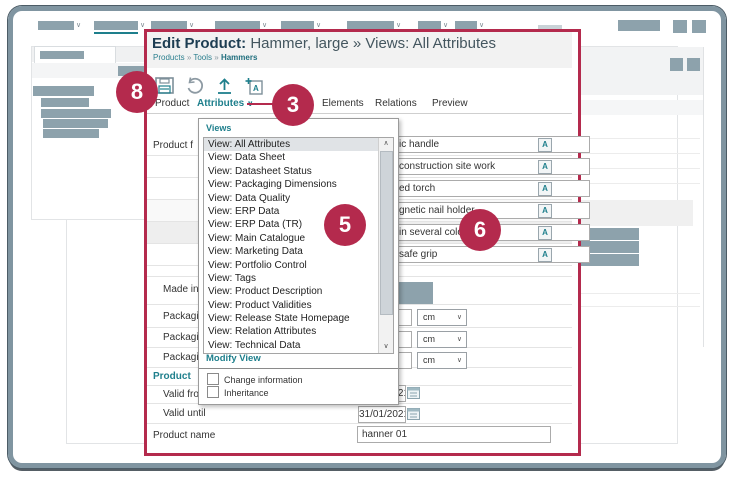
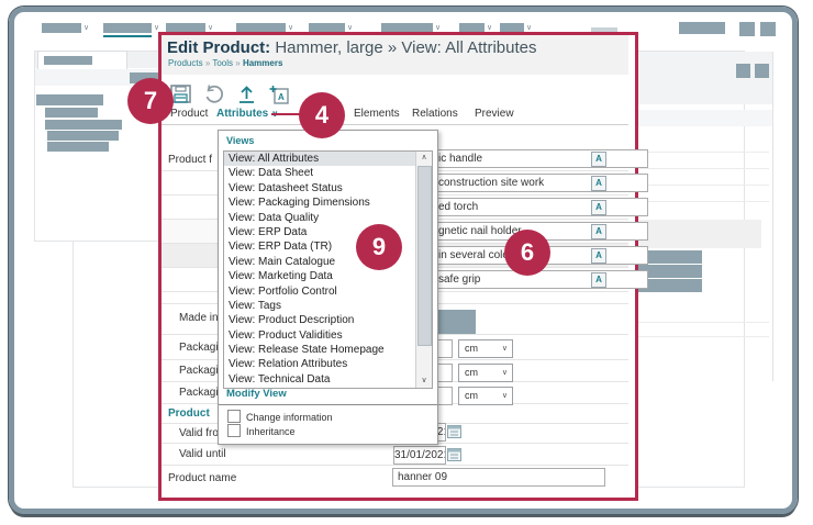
- Edit Product: Hammer, large » Views: All Attributes
+ Edit Product: Hammer, large » View: All Attributes
  Products » Tools » Hammers
  A
  Product
  Attributes
  Elements
  Relations
  Preview
  Product f
  ic handle
  construction site work
  ed torch
  gnetic nail holde
  in several col
  safe grip
  A
  A
  A
  A
  A
  A
  Made in
  cm
  cm
  cm
  Product
  Valid fro
  Valid until
  31/01/202
  Product name
- hanner 01
+ hanner 09
  Views
  View: All Attributes
  View: Data Sheet
  View: Datasheet Status
  View: Packaging Dimensions
  View: Data Quality
  View: ERP Data
  View: ERP Data (TR)
  View: Main Catalogue
  View: Marketing Data
  View: Portfolio Control
  View: Tags
  View: Product Description
  View: Product Validities
  View: Release State Homepage
  View: Relation Attributes
  View: Technical Data
  Modify View
  Change information
  Inheritance
- 8
+ 7
- 3
+ 4
- 5
+ 9
  6
